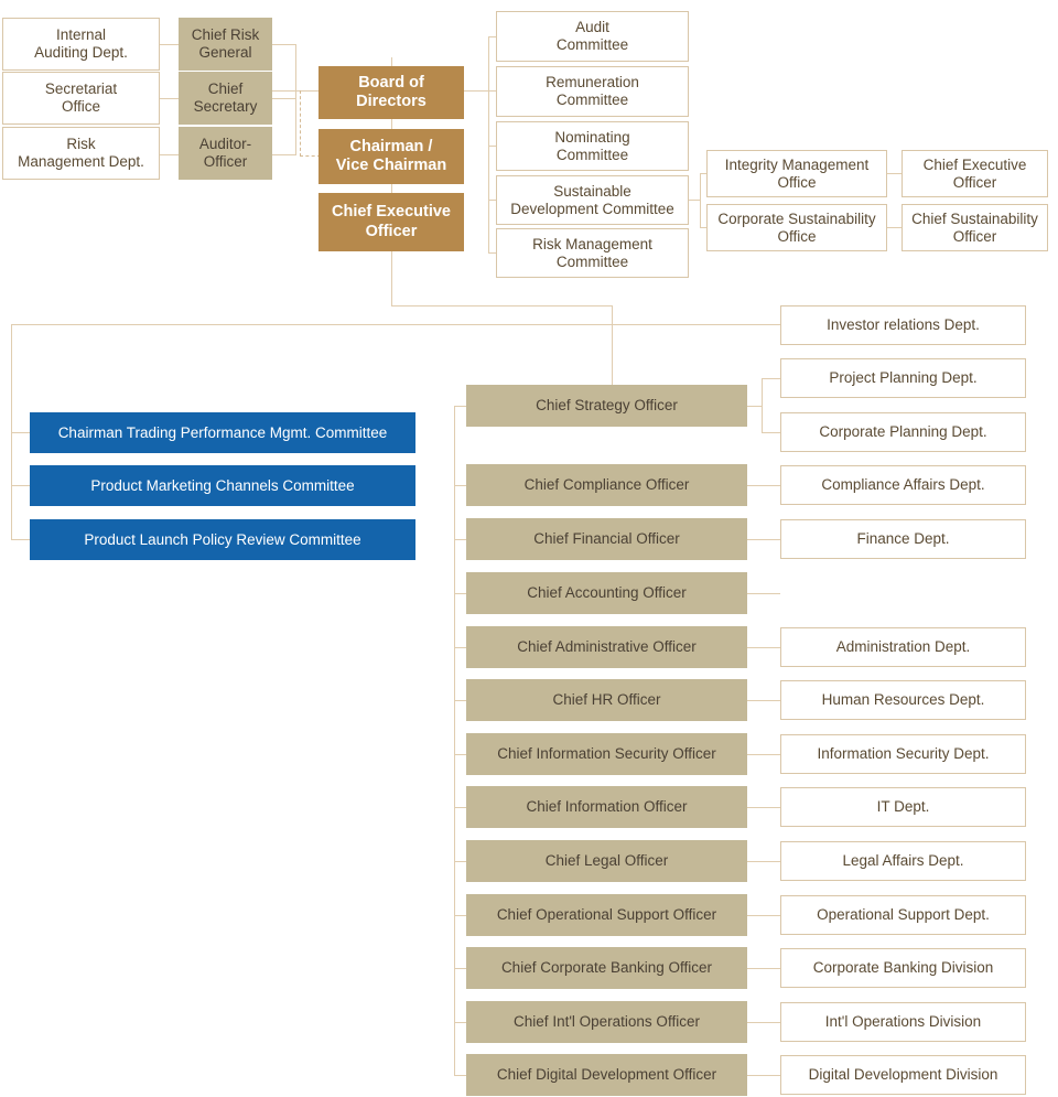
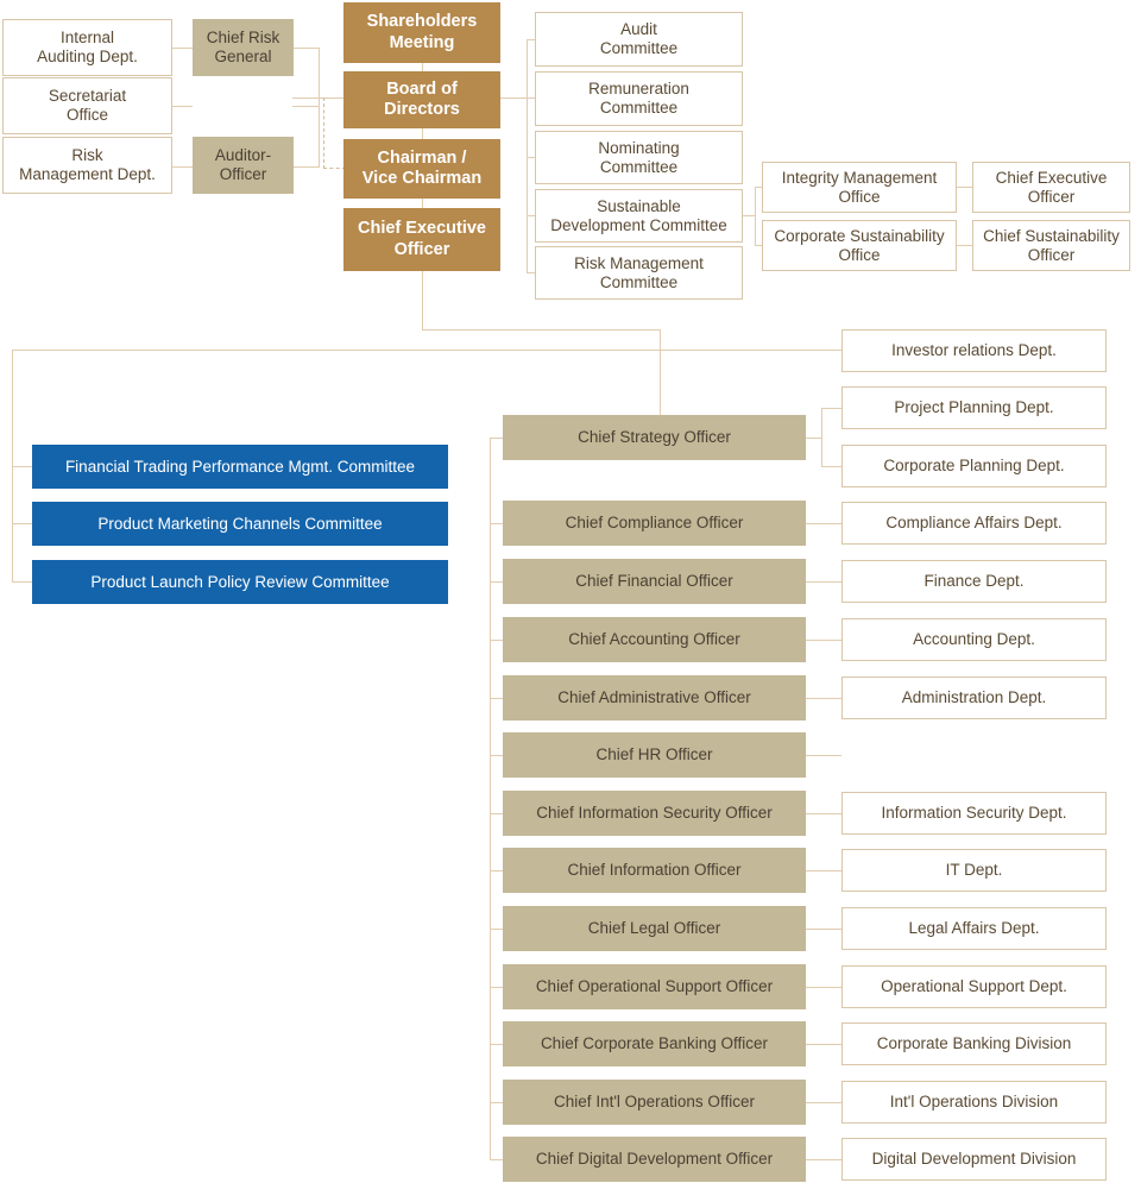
  Internal
  Auditing Dept.
  Secretariat
  Office
  Risk
  Management Dept.
  Chief Risk
  General
- Chief
- Secretary
  Auditor-
  Officer
+ Shareholders
+ Meeting
  Board of
  Directors
  Chairman /
  Vice Chairman
  Chief Executive
  Officer
  Audit
  Committee
  Remuneration
  Committee
  Nominating
  Committee
  Sustainable
  Development Committee
  Risk Management
  Committee
  Integrity Management
  Office
  Corporate Sustainability
  Office
  Chief Executive
  Officer
  Chief Sustainability
  Officer
- Chairman Trading Performance Mgmt. Committee
+ Financial Trading Performance Mgmt. Committee
  Product Marketing Channels Committee
  Product Launch Policy Review Committee
  Investor relations Dept.
  Chief Strategy Officer
  Project Planning Dept.
  Corporate Planning Dept.
  Chief Compliance Officer
  Compliance Affairs Dept.
  Chief Financial Officer
  Finance Dept.
  Chief Accounting Officer
+ Accounting Dept.
  Chief Administrative Officer
  Administration Dept.
  Chief HR Officer
- Human Resources Dept.
  Chief Information Security Officer
  Information Security Dept.
  Chief Information Officer
  IT Dept.
  Chief Legal Officer
  Legal Affairs Dept.
  Chief Operational Support Officer
  Operational Support Dept.
  Chief Corporate Banking Officer
  Corporate Banking Division
  Chief Int'l Operations Officer
  Int'l Operations Division
  Chief Digital Development Officer
  Digital Development Division
